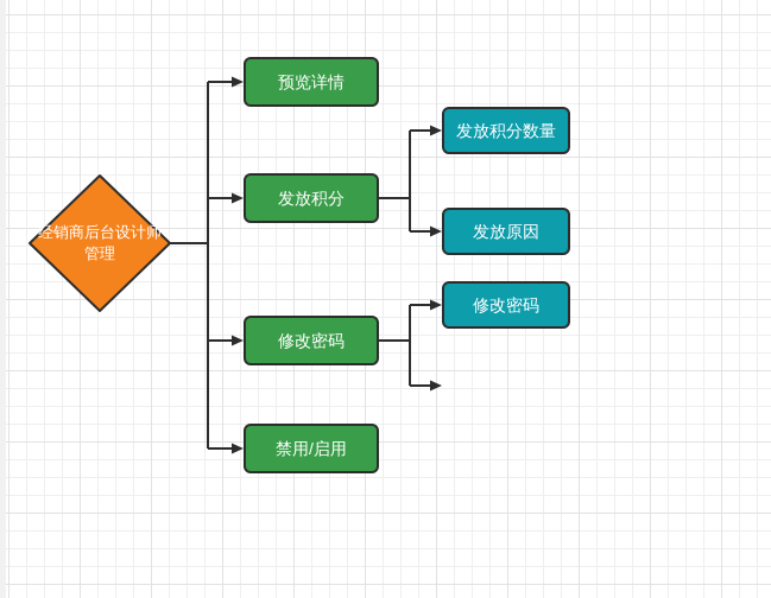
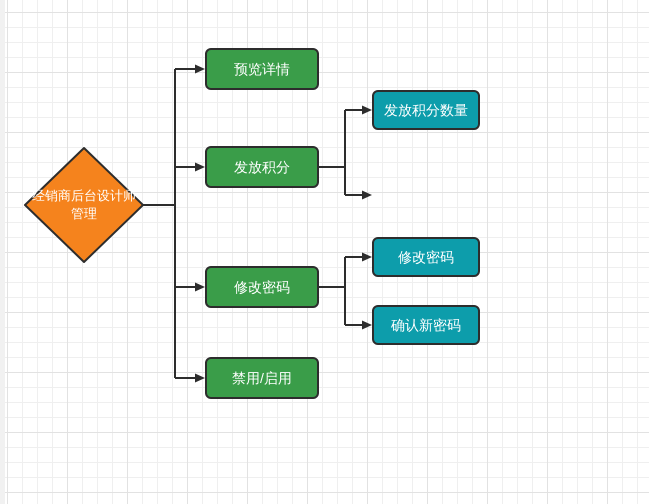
  经销商后台设计师管理
  预览详情
  发放积分
  修改密码
  禁用/启用
  发放积分数量
- 发放原因
  修改密码
+ 确认新密码
